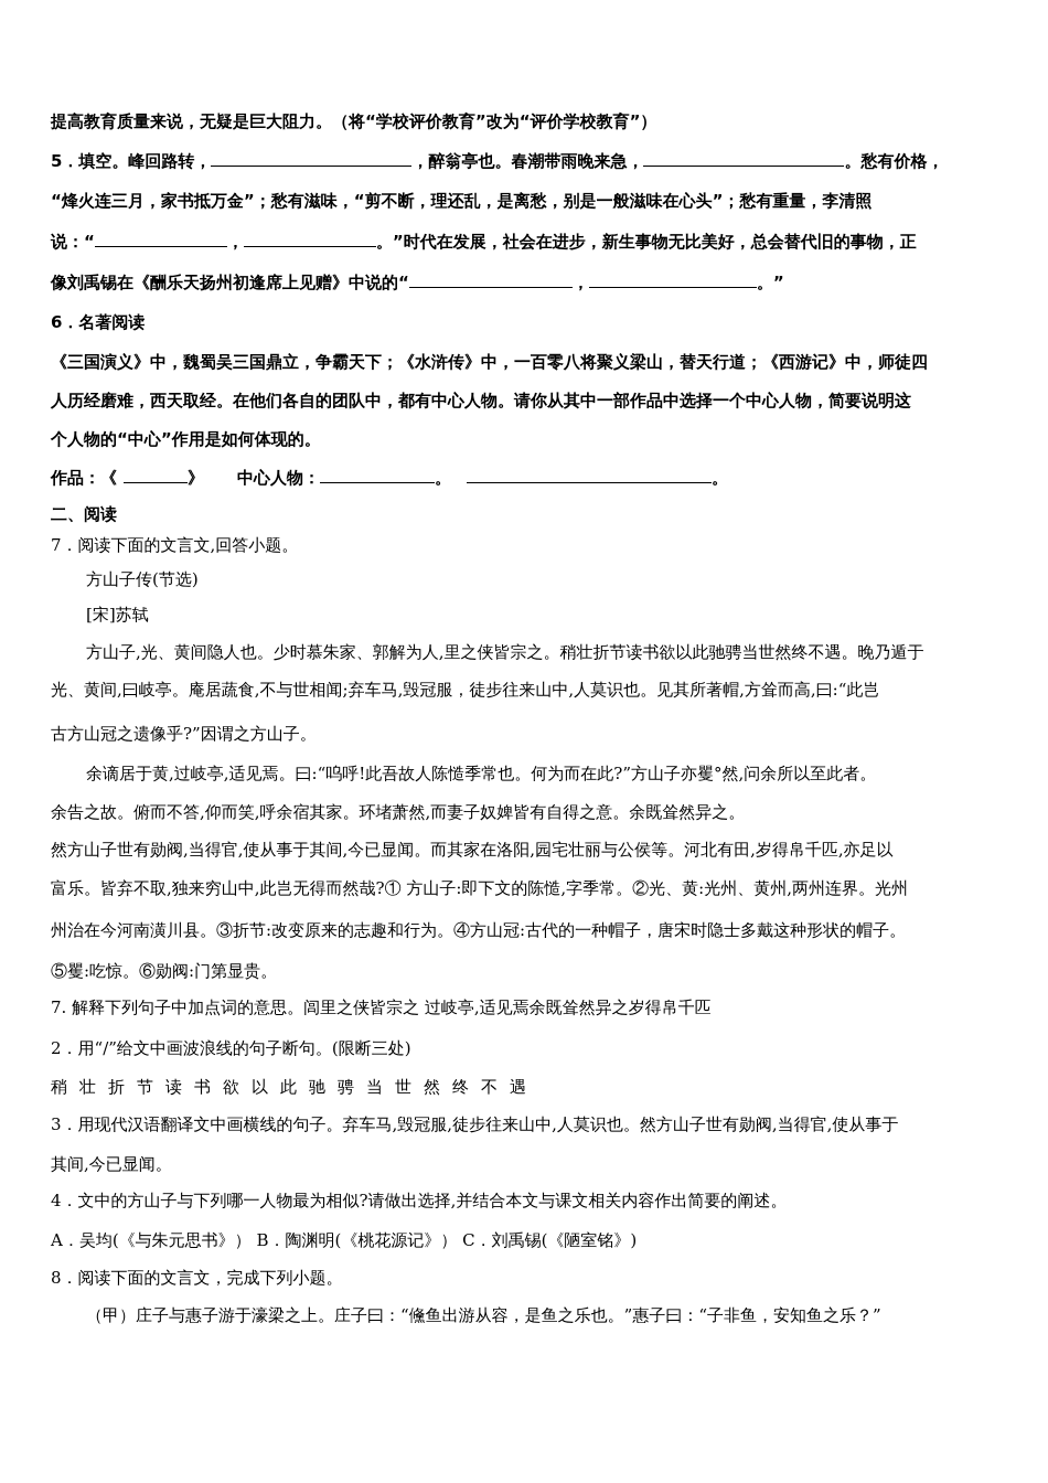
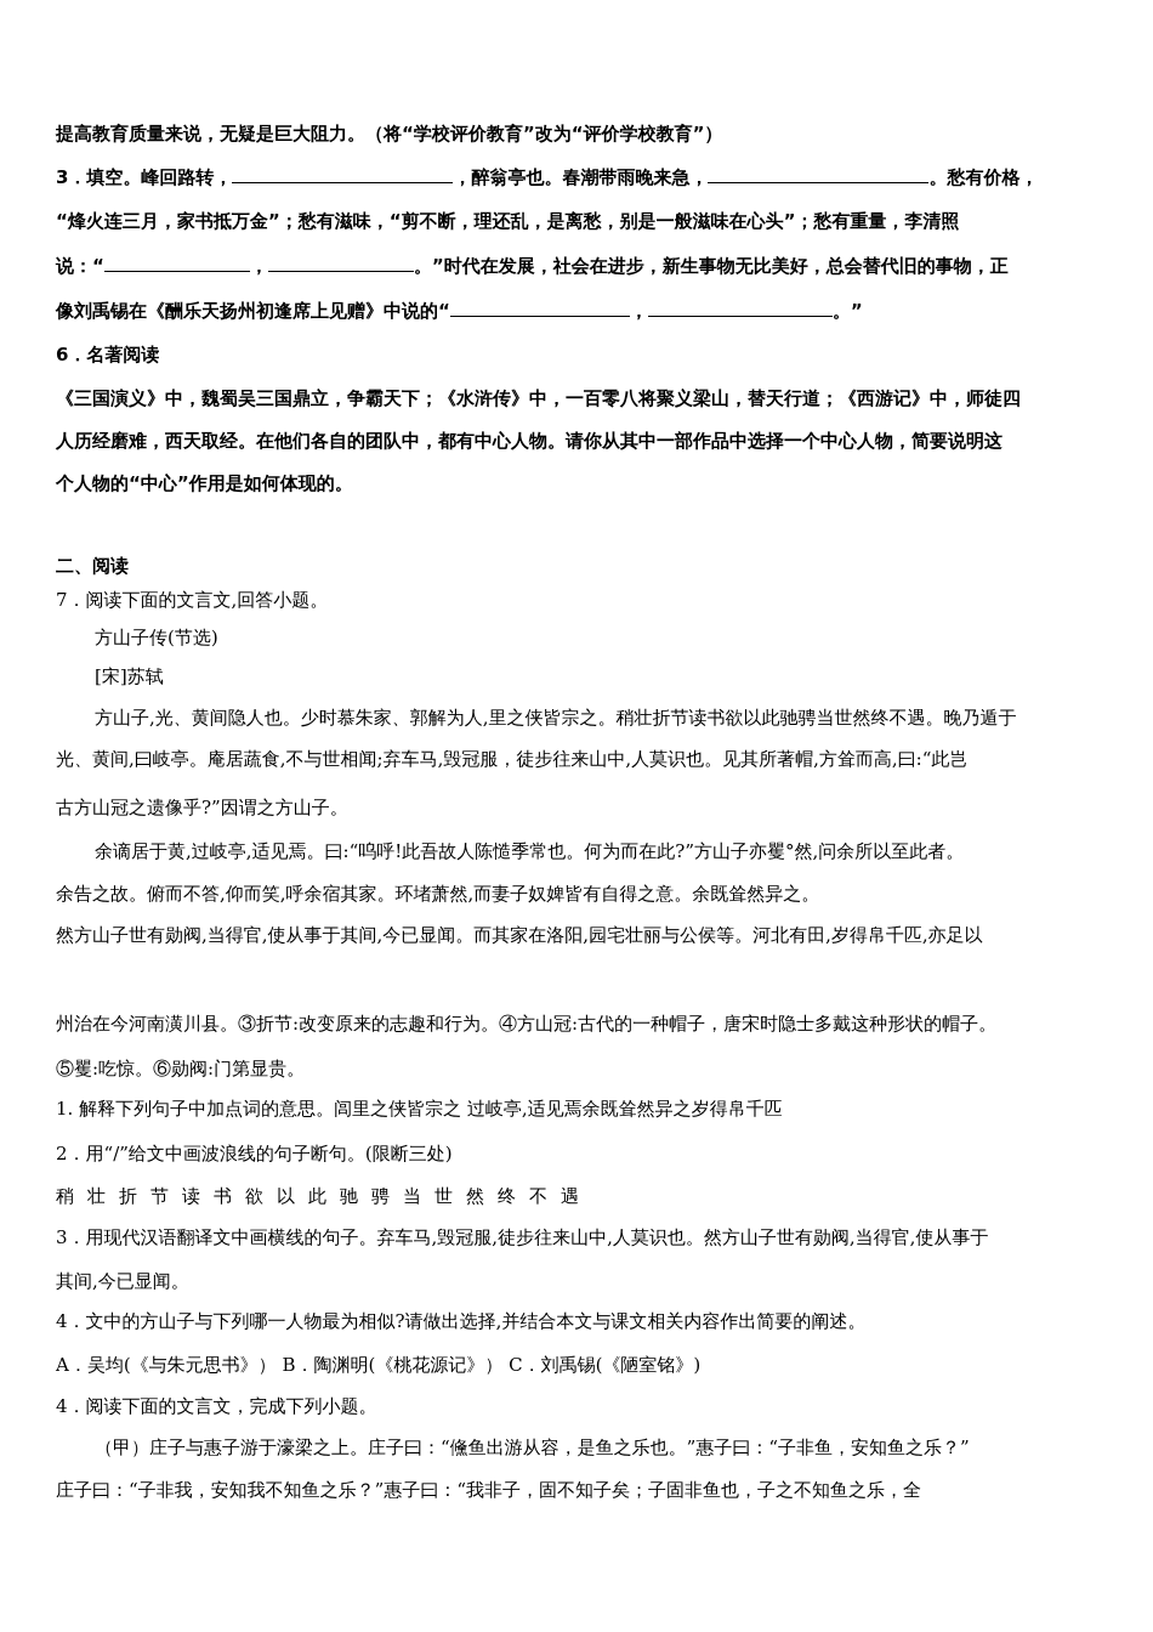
  提高教育质量来说，无疑是巨大阻力。（将“学校评价教育”改为“评价学校教育”）
- 5．填空。峰回路转， ，醉翁亭也。春潮带雨晚来急， 。愁有价格，
+ 3．填空。峰回路转， ，醉翁亭也。春潮带雨晚来急， 。愁有价格，
  “烽火连三月，家书抵万金”；愁有滋味，“剪不断，理还乱，是离愁，别是一般滋味在心头”；愁有重量，李清照
  说：“ ， 。”时代在发展，社会在进步，新生事物无比美好，总会替代旧的事物，正
  像刘禹锡在《酬乐天扬州初逢席上见赠》中说的“ ， 。”
  6．名著阅读
  《三国演义》中，魏蜀吴三国鼎立，争霸天下；《水浒传》中，一百零八将聚义梁山，替天行道；《西游记》中，师徒四
  人历经磨难，西天取经。在他们各自的团队中，都有中心人物。请你从其中一部作品中选择一个中心人物，简要说明这
  个人物的“中心”作用是如何体现的。
- 作品：《 》 中心人物： 。 。
  二、阅读
  7．阅读下面的文言文,回答小题。
  方山子传(节选)
  [宋]苏轼
  方山子,光、黄间隐人也。少时慕朱家、郭解为人,里之侠皆宗之。稍壮折节读书欲以此驰骋当世然终不遇。晚乃遁于
  光、黄间,曰岐亭。庵居蔬食,不与世相闻;弃车马,毁冠服，徒步往来山中,人莫识也。见其所著帽,方耸而高,曰:“此岂
  古方山冠之遗像乎?”因谓之方山子。
  余谪居于黄,过岐亭,适见焉。曰:“呜呼!此吾故人陈慥季常也。何为而在此?”方山子亦矍°然,问余所以至此者。
  余告之故。俯而不答,仰而笑,呼余宿其家。环堵萧然,而妻子奴婢皆有自得之意。余既耸然异之。
  然方山子世有勋阀,当得官,使从事于其间,今已显闻。而其家在洛阳,园宅壮丽与公侯等。河北有田,岁得帛千匹,亦足以
- 富乐。皆弃不取,独来穷山中,此岂无得而然哉?① 方山子:即下文的陈慥,字季常。②光、黄:光州、黄州,两州连界。光州
  州治在今河南潢川县。③折节:改变原来的志趣和行为。④方山冠:古代的一种帽子，唐宋时隐士多戴这种形状的帽子。
  ⑤矍:吃惊。⑥勋阀:门第显贵。
- 7. 解释下列句子中加点词的意思。闾里之侠皆宗之 过岐亭,适见焉余既耸然异之岁得帛千匹
+ 1. 解释下列句子中加点词的意思。闾里之侠皆宗之 过岐亭,适见焉余既耸然异之岁得帛千匹
  2．用“/”给文中画波浪线的句子断句。(限断三处)
  稍壮折节读书欲以此驰骋当世然终不遇
  3．用现代汉语翻译文中画横线的句子。弃车马,毁冠服,徒步往来山中,人莫识也。然方山子世有勋阀,当得官,使从事于
  其间,今已显闻。
  4．文中的方山子与下列哪一人物最为相似?请做出选择,并结合本文与课文相关内容作出简要的阐述。
  A．吴均(《与朱元思书》） B．陶渊明(《桃花源记》） C．刘禹锡(《陋室铭》)
- 8．阅读下面的文言文，完成下列小题。
+ 4．阅读下面的文言文，完成下列小题。
  （甲）庄子与惠子游于濠梁之上。庄子曰：“儵鱼出游从容，是鱼之乐也。”惠子曰：“子非鱼，安知鱼之乐？”
+ 庄子曰：“子非我，安知我不知鱼之乐？”惠子曰：“我非子，固不知子矣；子固非鱼也，子之不知鱼之乐，全
